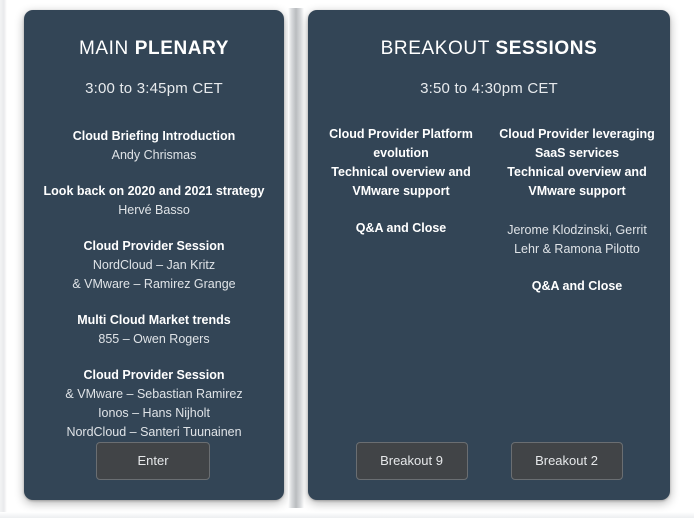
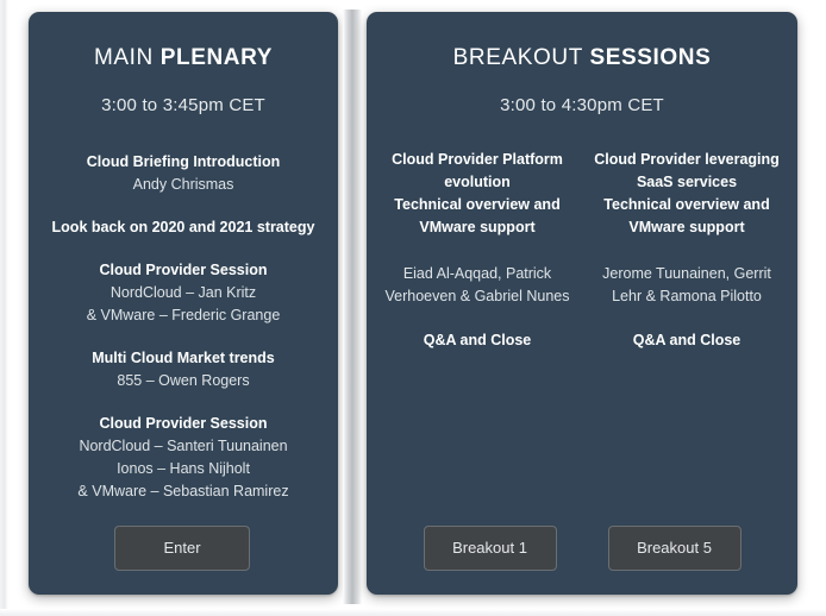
  MAIN PLENARY
  3:00 to 3:45pm CET
  Cloud Briefing Introduction
  Andy Chrismas
  Look back on 2020 and 2021 strategy
- Hervé Basso
  Cloud Provider Session
  NordCloud – Jan Kritz
- & VMware – Ramirez Grange
+ & VMware – Frederic Grange
  Multi Cloud Market trends
  855 – Owen Rogers
  Cloud Provider Session
- & VMware – Sebastian Ramirez
+ NordCloud – Santeri Tuunainen
  Ionos – Hans Nijholt
- NordCloud – Santeri Tuunainen
+ & VMware – Sebastian Ramirez
  Enter
  BREAKOUT SESSIONS
- 3:50 to 4:30pm CET
+ 3:00 to 4:30pm CET
  Cloud Provider Platform evolution
  Technical overview and VMware support
+ Eiad Al-Aqqad, Patrick Verhoeven & Gabriel Nunes
  Q&A and Close
  Cloud Provider leveraging SaaS services
  Technical overview and VMware support
- Jerome Klodzinski, Gerrit Lehr & Ramona Pilotto
+ Jerome Tuunainen, Gerrit Lehr & Ramona Pilotto
  Q&A and Close
- Breakout 9
+ Breakout 1
- Breakout 2
+ Breakout 5
